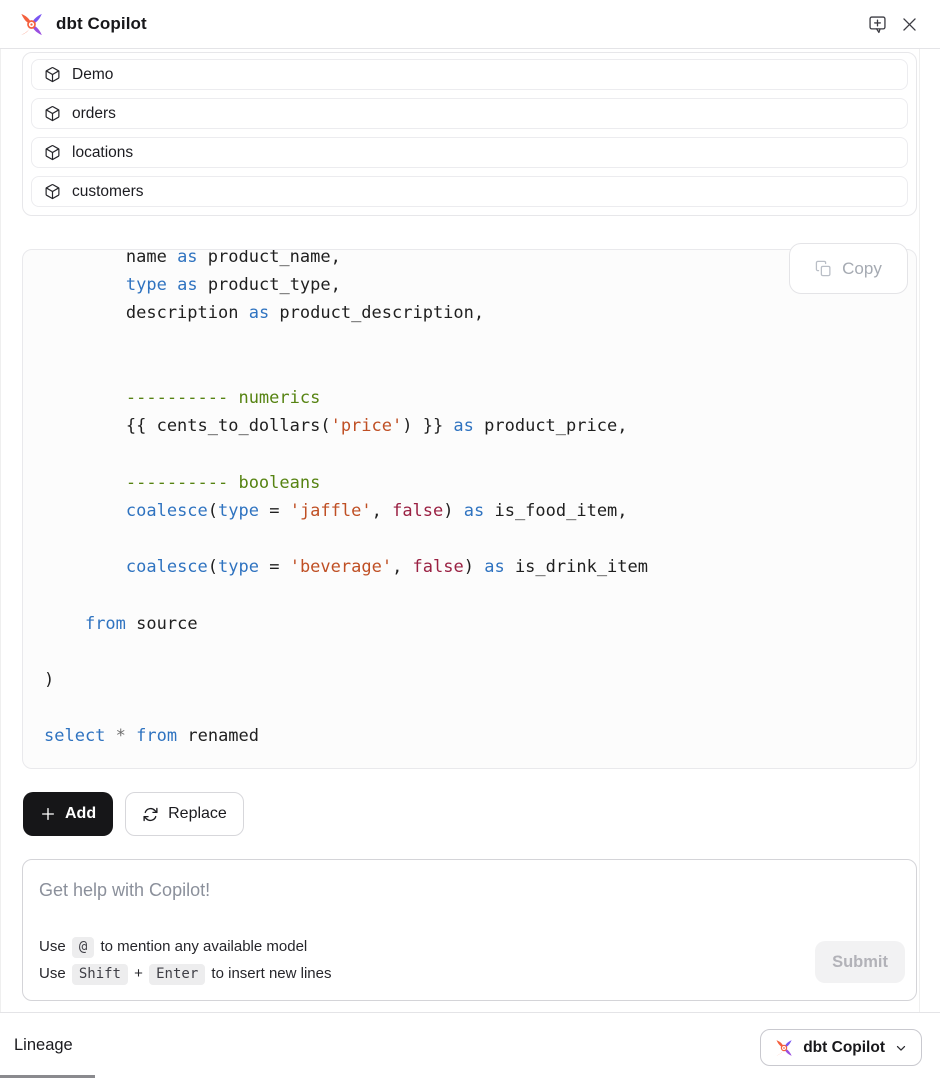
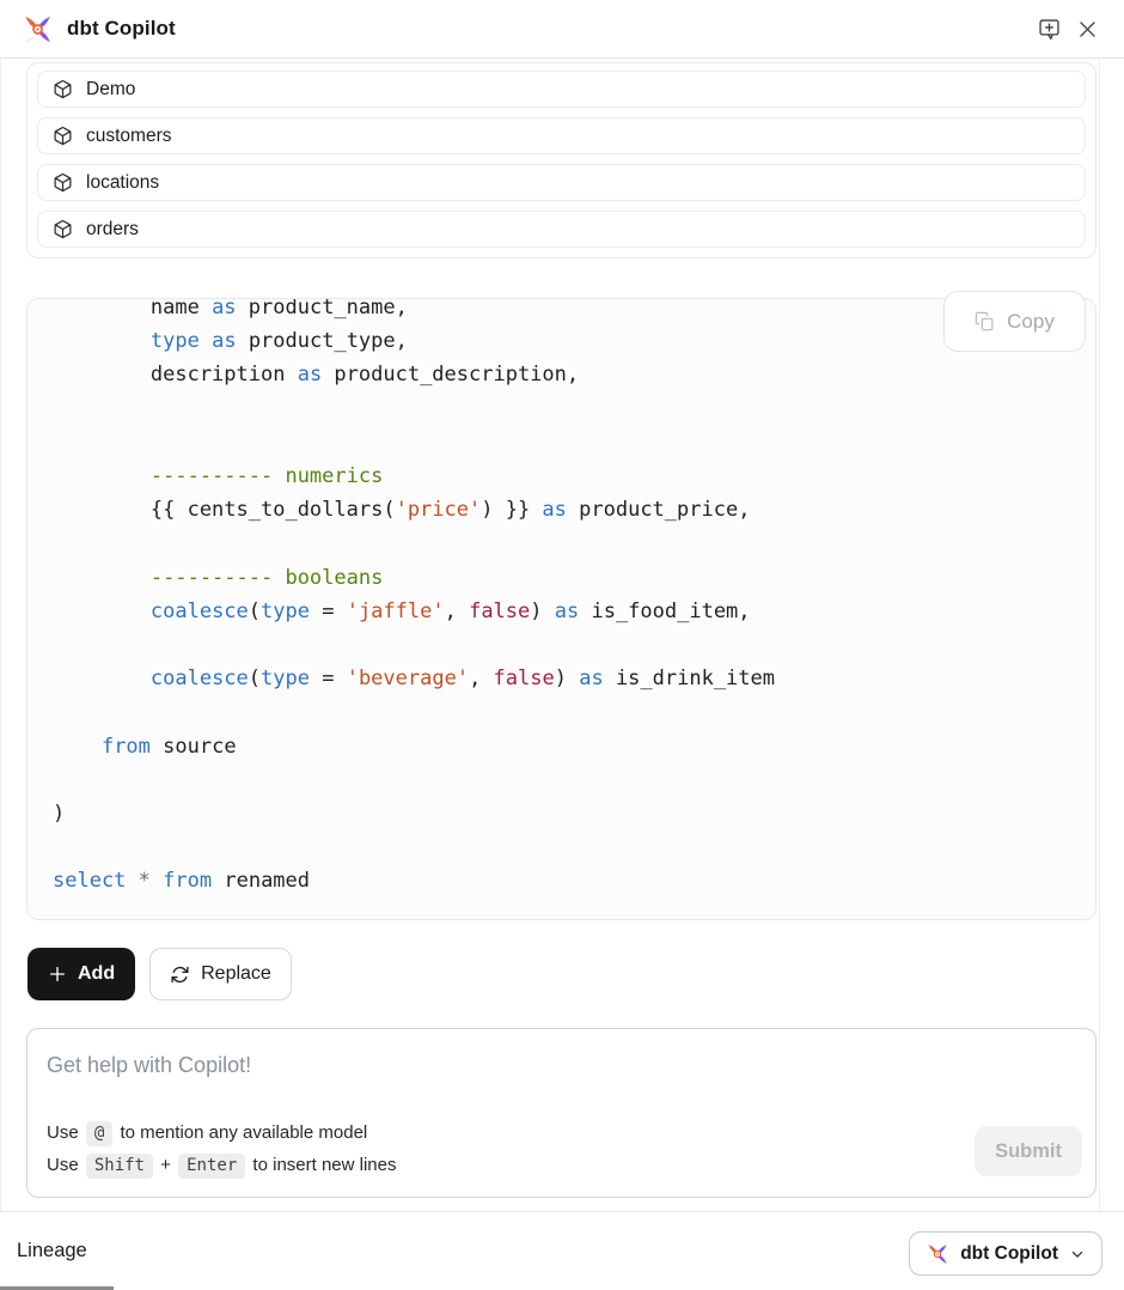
  dbt Copilot
  Demo
- orders
+ customers
  locations
- customers
+ orders
  name as product_name,
  type as product_type,
  description as product_description,
  ---------- numerics
  {{ cents_to_dollars('price') }} as product_price,
  ---------- booleans
  coalesce(type = 'jaffle', false) as is_food_item,
  coalesce(type = 'beverage', false) as is_drink_item
  from source
  )
  select * from renamed
  Copy
  Add
  Replace
  Get help with Copilot!
  Use @ to mention any available model
  Use Shift + Enter to insert new lines
  Submit
  Lineage
  dbt Copilot
